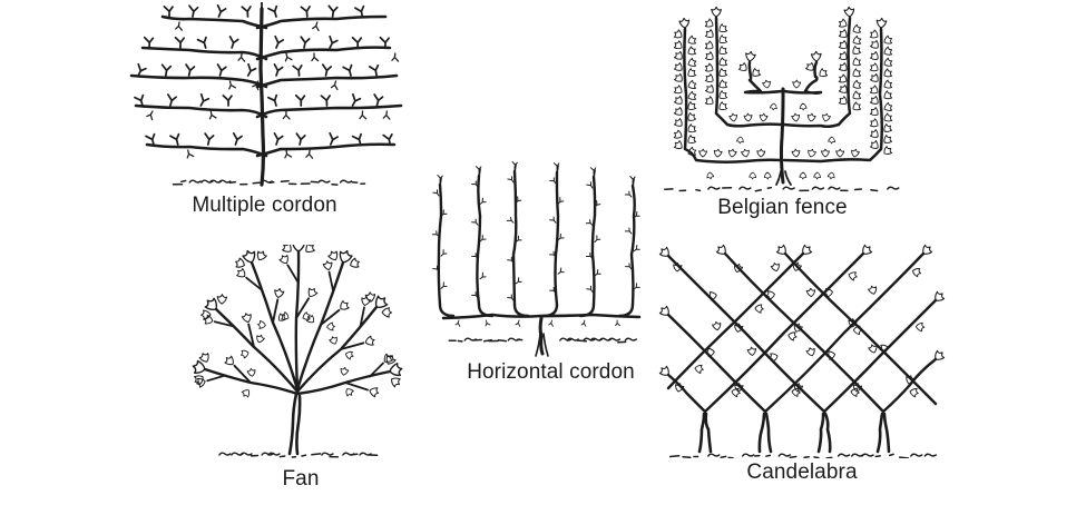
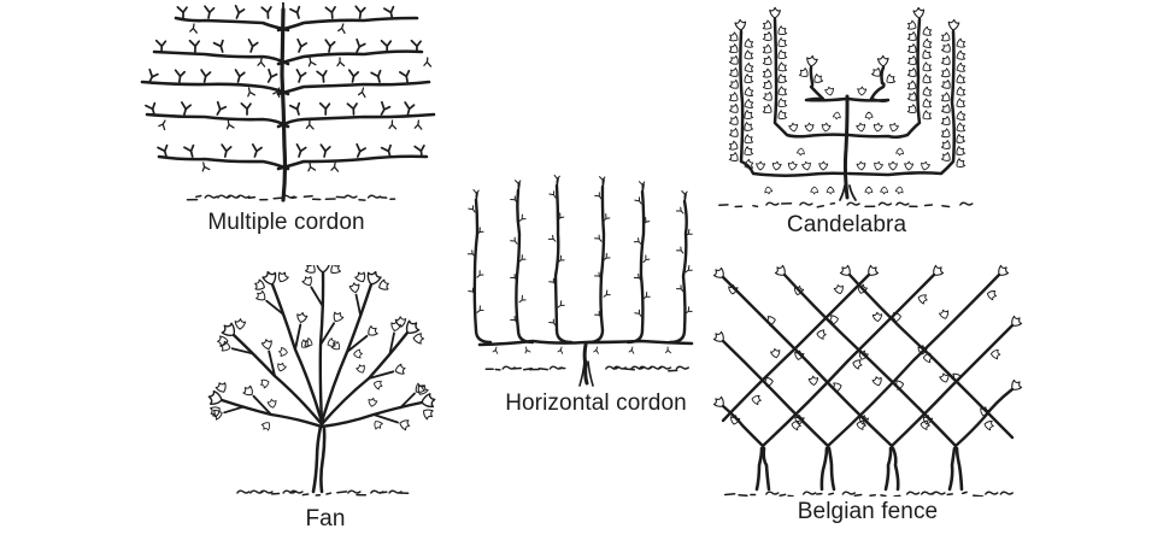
  Multiple cordon
- Belgian fence
+ Candelabra
  Horizontal cordon
  Fan
- Candelabra
+ Belgian fence
